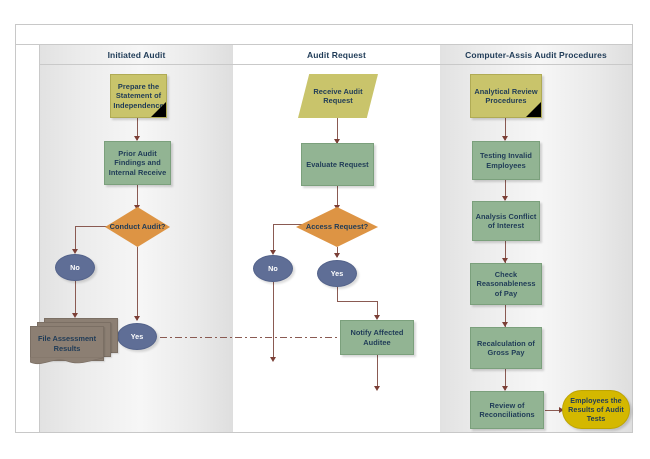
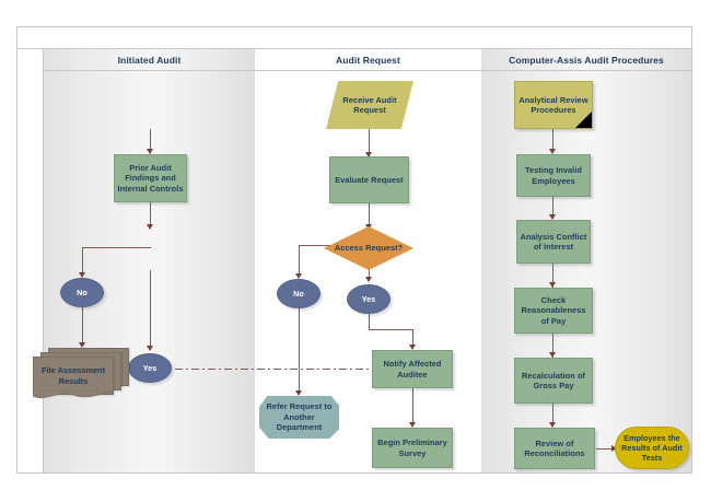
  Initiated Audit
  Audit Request
  Computer-Assis Audit Procedures
- Prepare the Statement of Independence
- Prior Audit Findings and Internal Receive
+ Prior Audit Findings and Internal Controls
- Conduct Audit?
  No
  Yes
  File Assessment Results
  Receive Audit Request
  Evaluate Request
  Access Request?
  No
  Yes
+ Refer Request to Another Department
  Notify Affected Auditee
+ Begin Preliminary Survey
  Analytical Review Procedures
  Testing Invalid Employees
  Analysis Conflict of Interest
  Check Reasonableness of Pay
  Recalculation of Gross Pay
  Review of Reconciliations
  Employees the Results of Audit Tests
